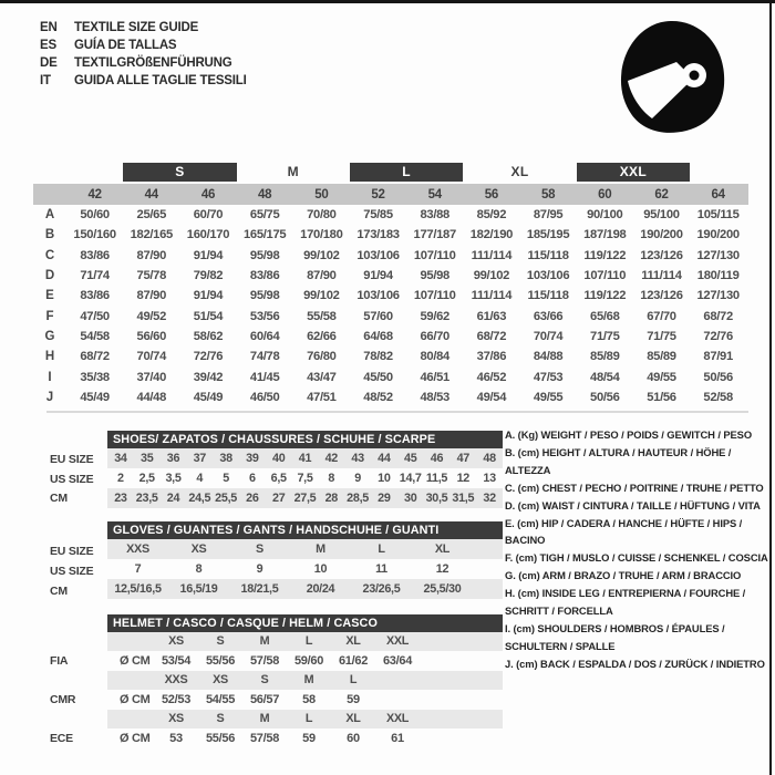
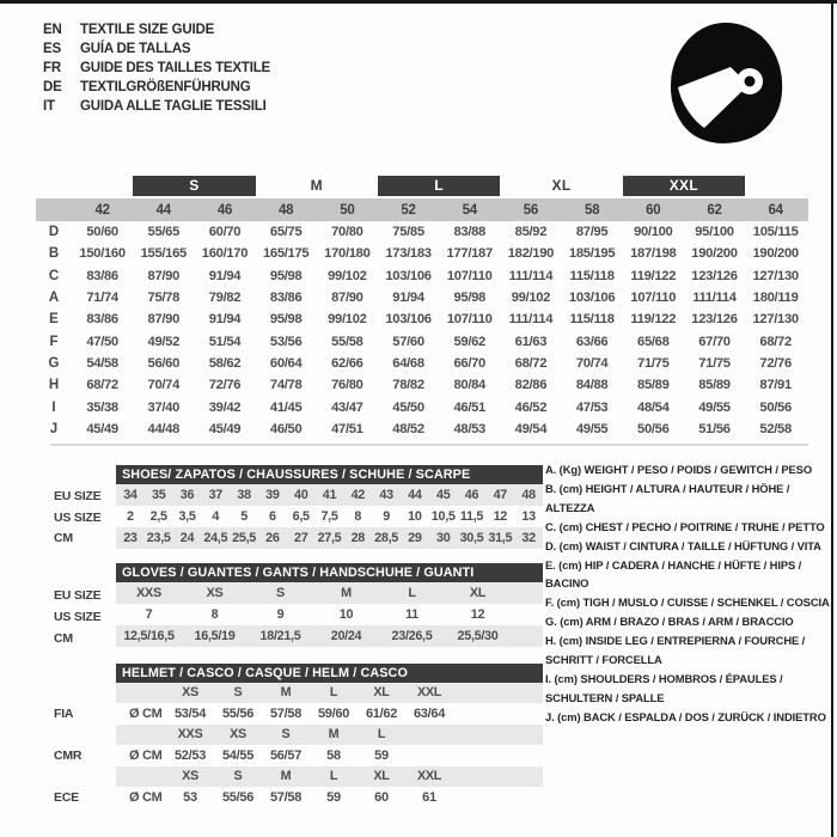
  EN
  TEXTILE SIZE GUIDE
  ES
  GUÍA DE TALLAS
+ FR
+ GUIDE DES TAILLES TEXTILE
  DE
  TEXTILGRÖßENFÜHRUNG
  IT
  GUIDA ALLE TAGLIE TESSILI
  S
  M
  L
  XL
  XXL
  42
  44
  46
  48
  50
  52
  54
  56
  58
  60
  62
  64
- A
+ D
  50/60
- 25/65
+ 55/65
  60/70
  65/75
  70/80
  75/85
  83/88
  85/92
  87/95
  90/100
  95/100
  105/115
  B
  150/160
- 182/165
+ 155/165
  160/170
  165/175
  170/180
  173/183
  177/187
  182/190
  185/195
  187/198
  190/200
  190/200
  C
  83/86
  87/90
  91/94
  95/98
  99/102
  103/106
  107/110
  111/114
  115/118
  119/122
  123/126
  127/130
- D
+ A
  71/74
  75/78
  79/82
  83/86
  87/90
  91/94
  95/98
  99/102
  103/106
  107/110
  111/114
  180/119
  E
  83/86
  87/90
  91/94
  95/98
  99/102
  103/106
  107/110
  111/114
  115/118
  119/122
  123/126
  127/130
  F
  47/50
  49/52
  51/54
  53/56
  55/58
  57/60
  59/62
  61/63
  63/66
  65/68
  67/70
  68/72
  G
  54/58
  56/60
  58/62
  60/64
  62/66
  64/68
  66/70
  68/72
  70/74
  71/75
  71/75
  72/76
  H
  68/72
  70/74
  72/76
  74/78
  76/80
  78/82
  80/84
- 37/86
+ 82/86
  84/88
  85/89
  85/89
  87/91
  I
  35/38
  37/40
  39/42
  41/45
  43/47
  45/50
  46/51
  46/52
  47/53
  48/54
  49/55
  50/56
  J
  45/49
  44/48
  45/49
  46/50
  47/51
  48/52
  48/53
  49/54
  49/55
  50/56
  51/56
  52/58
  EU SIZE
  US SIZE
  CM
  SHOES/ ZAPATOS / CHAUSSURES / SCHUHE / SCARPE
  34
  35
  36
  37
  38
  39
  40
  41
  42
  43
  44
  45
  46
  47
  48
  2
  2,5
  3,5
  4
  5
  6
  6,5
  7,5
  8
  9
  10
- 14,7
+ 10,5
  11,5
  12
  13
  23
  23,5
  24
  24,5
  25,5
  26
  27
  27,5
  28
  28,5
  29
  30
  30,5
  31,5
  32
  EU SIZE
  US SIZE
  CM
  GLOVES / GUANTES / GANTS / HANDSCHUHE / GUANTI
  XXS
  XS
  S
  M
  L
  XL
  7
  8
  9
  10
  11
  12
  12,5/16,5
  16,5/19
  18/21,5
  20/24
  23/26,5
  25,5/30
  FIA
  CMR
  ECE
  HELMET / CASCO / CASQUE / HELM / CASCO
  XS
  S
  M
  L
  XL
  XXL
  Ø CM
  53/54
  55/56
  57/58
  59/60
  61/62
  63/64
  XXS
  XS
  S
  M
  L
  Ø CM
  52/53
  54/55
  56/57
  58
  59
  XS
  S
  M
  L
  XL
  XXL
  Ø CM
  53
  55/56
  57/58
  59
  60
  61
  A. (Kg) WEIGHT / PESO / POIDS / GEWITCH / PESO
  B. (cm) HEIGHT / ALTURA / HAUTEUR / HÖHE / ALTEZZA
  C. (cm) CHEST / PECHO / POITRINE / TRUHE / PETTO
  D. (cm) WAIST / CINTURA / TAILLE / HÜFTUNG / VITA
  E. (cm) HIP / CADERA / HANCHE / HÜFTE / HIPS / BACINO
  F. (cm) TIGH / MUSLO / CUISSE / SCHENKEL / COSCIA
- G. (cm) ARM / BRAZO / TRUHE / ARM / BRACCIO
+ G. (cm) ARM / BRAZO / BRAS / ARM / BRACCIO
  H. (cm) INSIDE LEG / ENTREPIERNA / FOURCHE / SCHRITT / FORCELLA
  I. (cm) SHOULDERS / HOMBROS / ÉPAULES / SCHULTERN / SPALLE
  J. (cm) BACK / ESPALDA / DOS / ZURÜCK / INDIETRO
